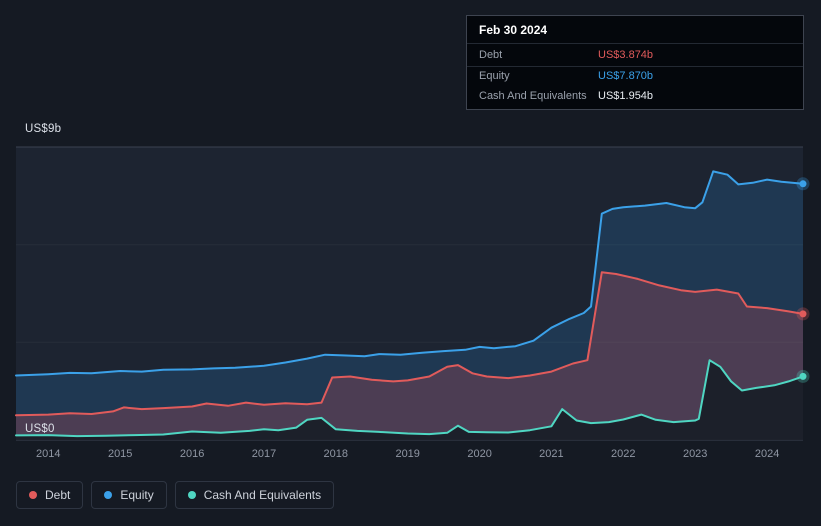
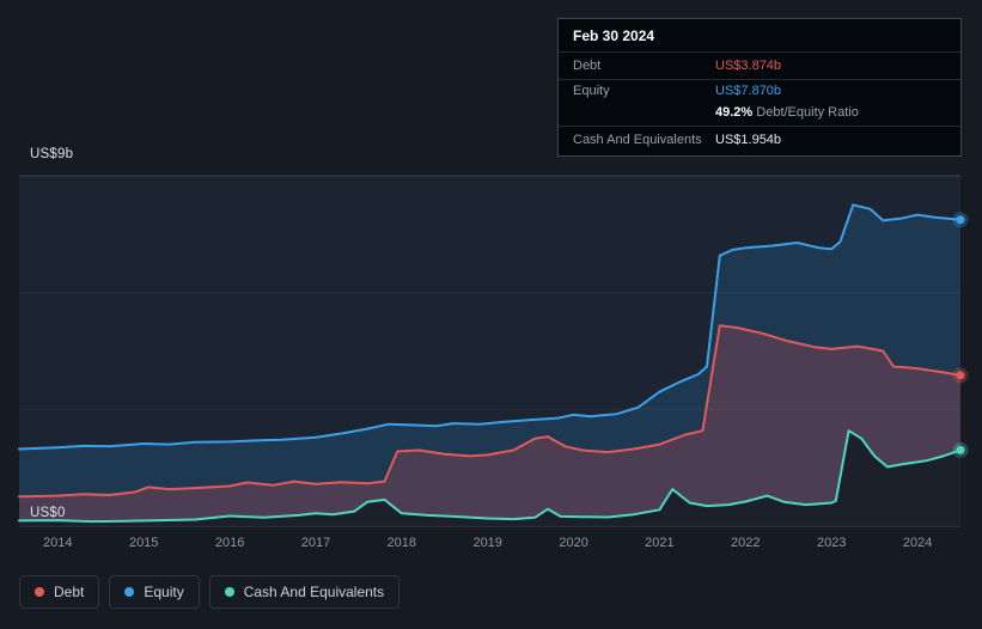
  US$9b
  US$0
  2014
  2015
  2016
  2017
  2018
  2019
  2020
  2021
  2022
  2023
  2024
  Feb 30 2024
  Debt
  US$3.874b
  Equity
  US$7.870b
+ 49.2% Debt/Equity Ratio
  Cash And Equivalents
  US$1.954b
  Debt
  Equity
  Cash And Equivalents
